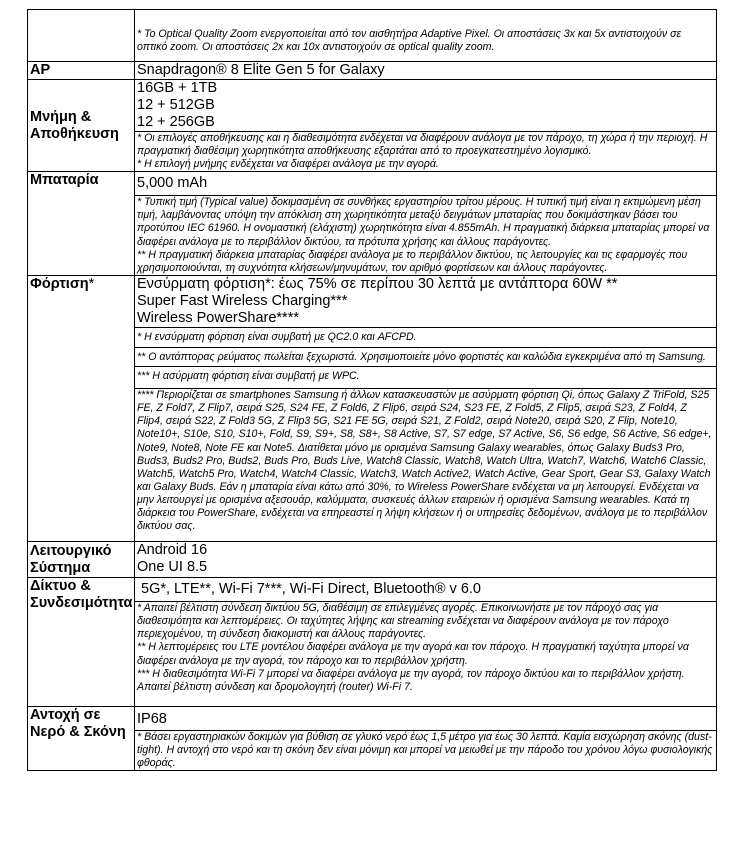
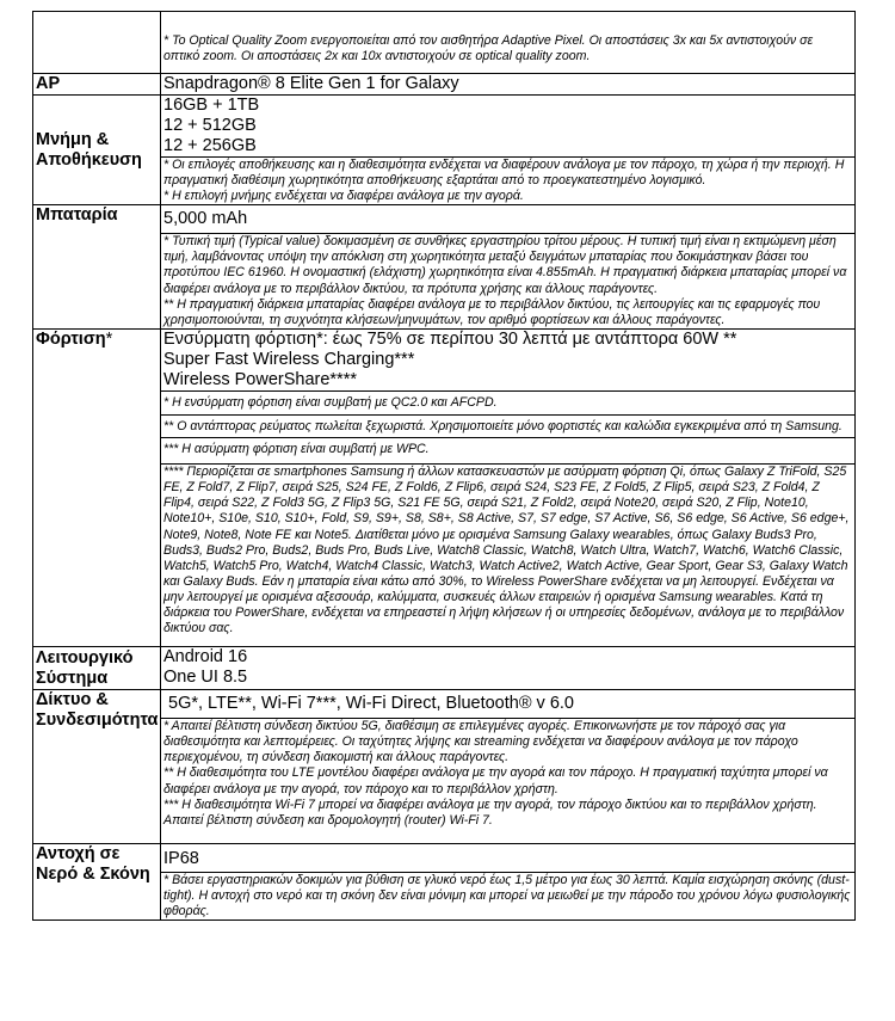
  	* Το Optical Quality Zoom ενεργοποιείται από τον αισθητήρα Adaptive Pixel. Οι αποστάσεις 3x και 5x αντιστοιχούν σε οπτικό zoom. Οι αποστάσεις 2x και 10x αντιστοιχούν σε optical quality zoom.
- AP	Snapdragon® 8 Elite Gen 5 for Galaxy
+ AP	Snapdragon® 8 Elite Gen 1 for Galaxy
  Μνήμη & Αποθήκευση	16GB + 1TB 12 + 512GB 12 + 256GB
  * Οι επιλογές αποθήκευσης και η διαθεσιμότητα ενδέχεται να διαφέρουν ανάλογα με τον πάροχο, τη χώρα ή την περιοχή. Η πραγματική διαθέσιμη χωρητικότητα αποθήκευσης εξαρτάται από το προεγκατεστημένο λογισμικό. * Η επιλογή μνήμης ενδέχεται να διαφέρει ανάλογα με την αγορά.
  Μπαταρία	5,000 mAh
  * Τυπική τιμή (Typical value) δοκιμασμένη σε συνθήκες εργαστηρίου τρίτου μέρους. Η τυπική τιμή είναι η εκτιμώμενη μέση τιμή, λαμβάνοντας υπόψη την απόκλιση στη χωρητικότητα μεταξύ δειγμάτων μπαταρίας που δοκιμάστηκαν βάσει του προτύπου IEC 61960. Η ονομαστική (ελάχιστη) χωρητικότητα είναι 4.855mAh. Η πραγματική διάρκεια μπαταρίας μπορεί να διαφέρει ανάλογα με το περιβάλλον δικτύου, τα πρότυπα χρήσης και άλλους παράγοντες. ** Η πραγματική διάρκεια μπαταρίας διαφέρει ανάλογα με το περιβάλλον δικτύου, τις λειτουργίες και τις εφαρμογές που χρησιμοποιούνται, τη συχνότητα κλήσεων/μηνυμάτων, τον αριθμό φορτίσεων και άλλους παράγοντες.
  Φόρτιση*	Ενσύρματη φόρτιση*: έως 75% σε περίπου 30 λεπτά με αντάπτορα 60W ** Super Fast Wireless Charging*** Wireless PowerShare****
  * Η ενσύρματη φόρτιση είναι συμβατή με QC2.0 και AFCPD.
  ** Ο αντάπτορας ρεύματος πωλείται ξεχωριστά. Χρησιμοποιείτε μόνο φορτιστές και καλώδια εγκεκριμένα από τη Samsung.
  *** Η ασύρματη φόρτιση είναι συμβατή με WPC.
  **** Περιορίζεται σε smartphones Samsung ή άλλων κατασκευαστών με ασύρματη φόρτιση Qi, όπως Galaxy Z TriFold, S25 FE, Z Fold7, Z Flip7, σειρά S25, S24 FE, Z Fold6, Z Flip6, σειρά S24, S23 FE, Z Fold5, Z Flip5, σειρά S23, Z Fold4, Z Flip4, σειρά S22, Z Fold3 5G, Z Flip3 5G, S21 FE 5G, σειρά S21, Z Fold2, σειρά Note20, σειρά S20, Z Flip, Note10, Note10+, S10e, S10, S10+, Fold, S9, S9+, S8, S8+, S8 Active, S7, S7 edge, S7 Active, S6, S6 edge, S6 Active, S6 edge+, Note9, Note8, Note FE και Note5. Διατίθεται μόνο με ορισμένα Samsung Galaxy wearables, όπως Galaxy Buds3 Pro, Buds3, Buds2 Pro, Buds2, Buds Pro, Buds Live, Watch8 Classic, Watch8, Watch Ultra, Watch7, Watch6, Watch6 Classic, Watch5, Watch5 Pro, Watch4, Watch4 Classic, Watch3, Watch Active2, Watch Active, Gear Sport, Gear S3, Galaxy Watch και Galaxy Buds. Εάν η μπαταρία είναι κάτω από 30%, το Wireless PowerShare ενδέχεται να μη λειτουργεί. Ενδέχεται να μην λειτουργεί με ορισμένα αξεσουάρ, καλύμματα, συσκευές άλλων εταιρειών ή ορισμένα Samsung wearables. Κατά τη διάρκεια του PowerShare, ενδέχεται να επηρεαστεί η λήψη κλήσεων ή οι υπηρεσίες δεδομένων, ανάλογα με το περιβάλλον δικτύου σας.
  Λειτουργικό Σύστημα	Android 16 One UI 8.5
  Δίκτυο & Συνδεσιμότητα	5G*, LTE**, Wi-Fi 7***, Wi-Fi Direct, Bluetooth® v 6.0
- * Απαιτεί βέλτιστη σύνδεση δικτύου 5G, διαθέσιμη σε επιλεγμένες αγορές. Επικοινωνήστε με τον πάροχό σας για διαθεσιμότητα και λεπτομέρειες. Οι ταχύτητες λήψης και streaming ενδέχεται να διαφέρουν ανάλογα με τον πάροχο περιεχομένου, τη σύνδεση διακομιστή και άλλους παράγοντες. ** Η λεπτομέρειες του LTE μοντέλου διαφέρει ανάλογα με την αγορά και τον πάροχο. Η πραγματική ταχύτητα μπορεί να διαφέρει ανάλογα με την αγορά, τον πάροχο και το περιβάλλον χρήστη. *** Η διαθεσιμότητα Wi-Fi 7 μπορεί να διαφέρει ανάλογα με την αγορά, τον πάροχο δικτύου και το περιβάλλον χρήστη. Απαιτεί βέλτιστη σύνδεση και δρομολογητή (router) Wi-Fi 7.
+ * Απαιτεί βέλτιστη σύνδεση δικτύου 5G, διαθέσιμη σε επιλεγμένες αγορές. Επικοινωνήστε με τον πάροχό σας για διαθεσιμότητα και λεπτομέρειες. Οι ταχύτητες λήψης και streaming ενδέχεται να διαφέρουν ανάλογα με τον πάροχο περιεχομένου, τη σύνδεση διακομιστή και άλλους παράγοντες. ** Η διαθεσιμότητα του LTE μοντέλου διαφέρει ανάλογα με την αγορά και τον πάροχο. Η πραγματική ταχύτητα μπορεί να διαφέρει ανάλογα με την αγορά, τον πάροχο και το περιβάλλον χρήστη. *** Η διαθεσιμότητα Wi-Fi 7 μπορεί να διαφέρει ανάλογα με την αγορά, τον πάροχο δικτύου και το περιβάλλον χρήστη. Απαιτεί βέλτιστη σύνδεση και δρομολογητή (router) Wi-Fi 7.
  Αντοχή σε Νερό & Σκόνη	IP68
  * Βάσει εργαστηριακών δοκιμών για βύθιση σε γλυκό νερό έως 1,5 μέτρο για έως 30 λεπτά. Καμία εισχώρηση σκόνης (dust-tight). Η αντοχή στο νερό και τη σκόνη δεν είναι μόνιμη και μπορεί να μειωθεί με την πάροδο του χρόνου λόγω φυσιολογικής φθοράς.
